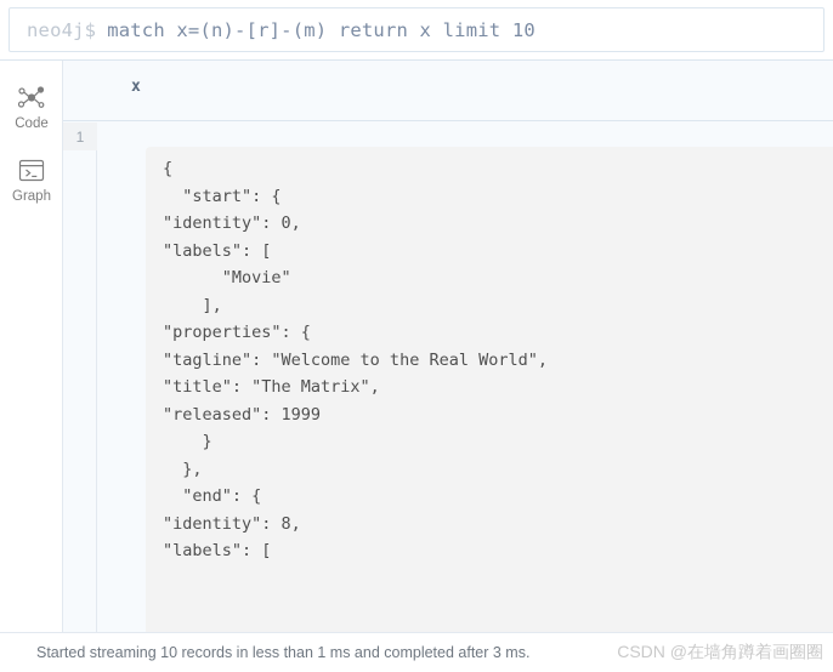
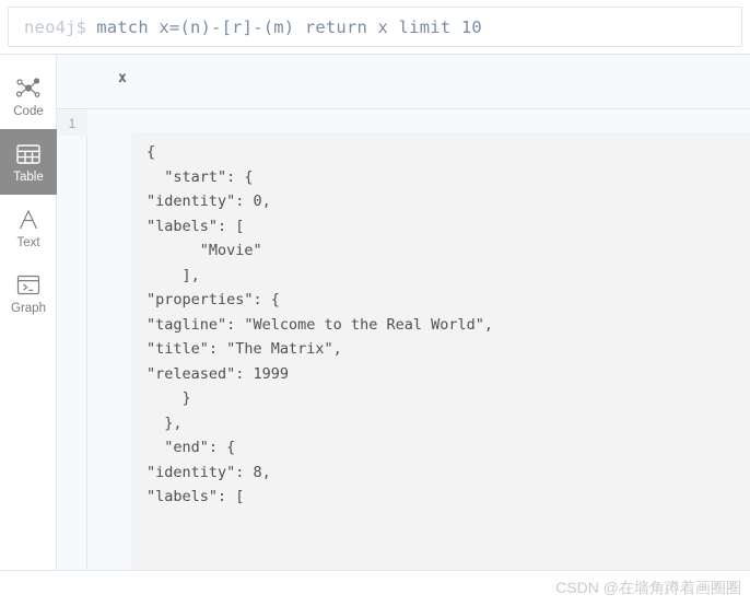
  neo4j$
  match x=(n)-[r]-(m) return x limit 10
  Code
+ Table
+ Text
  Graph
  x
  1
  {
  "start": {
  "identity": 0,
  "labels": [
  "Movie"
  ],
  "properties": {
  "tagline": "Welcome to the Real World",
  "title": "The Matrix",
  "released": 1999
  }
  },
  "end": {
  "identity": 8,
  "labels": [
- Started streaming 10 records in less than 1 ms and completed after 3 ms.
  CSDN @在墙角蹲着画圈圈
